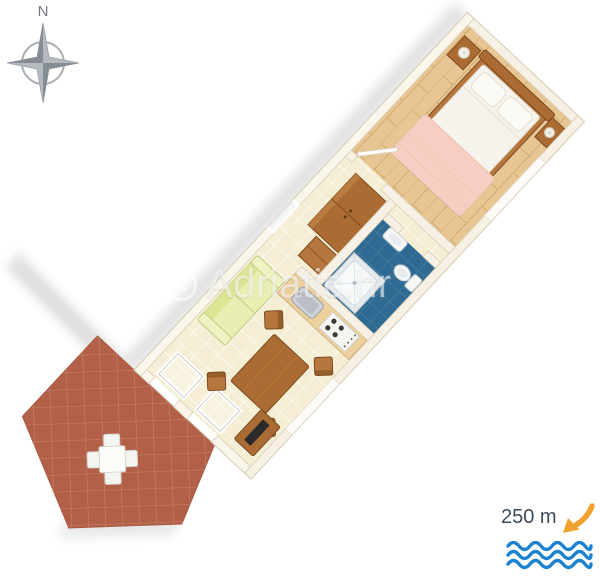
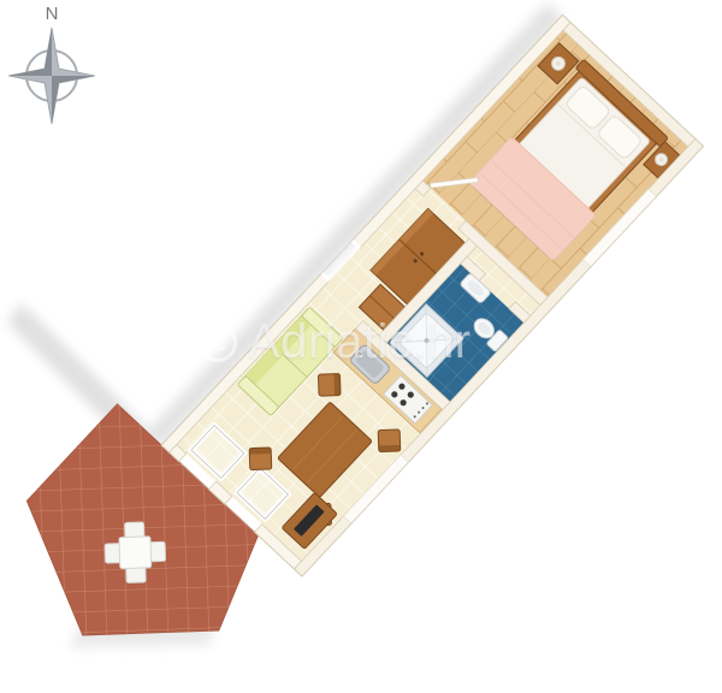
  N
  Adriatic.hr
- 250 m
